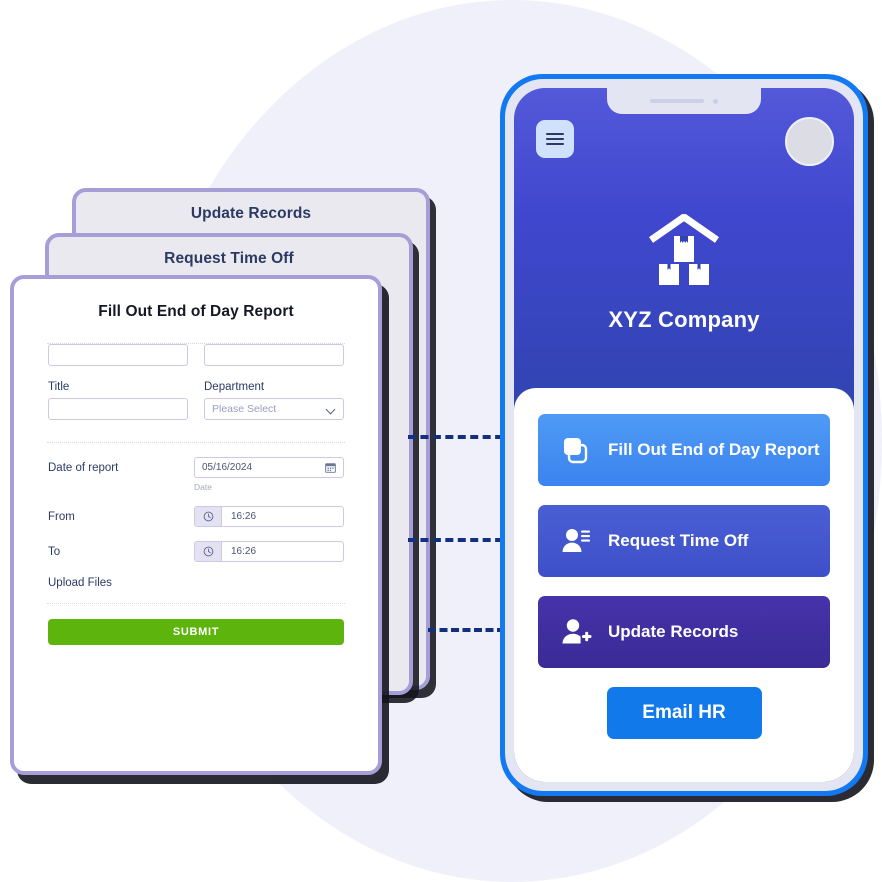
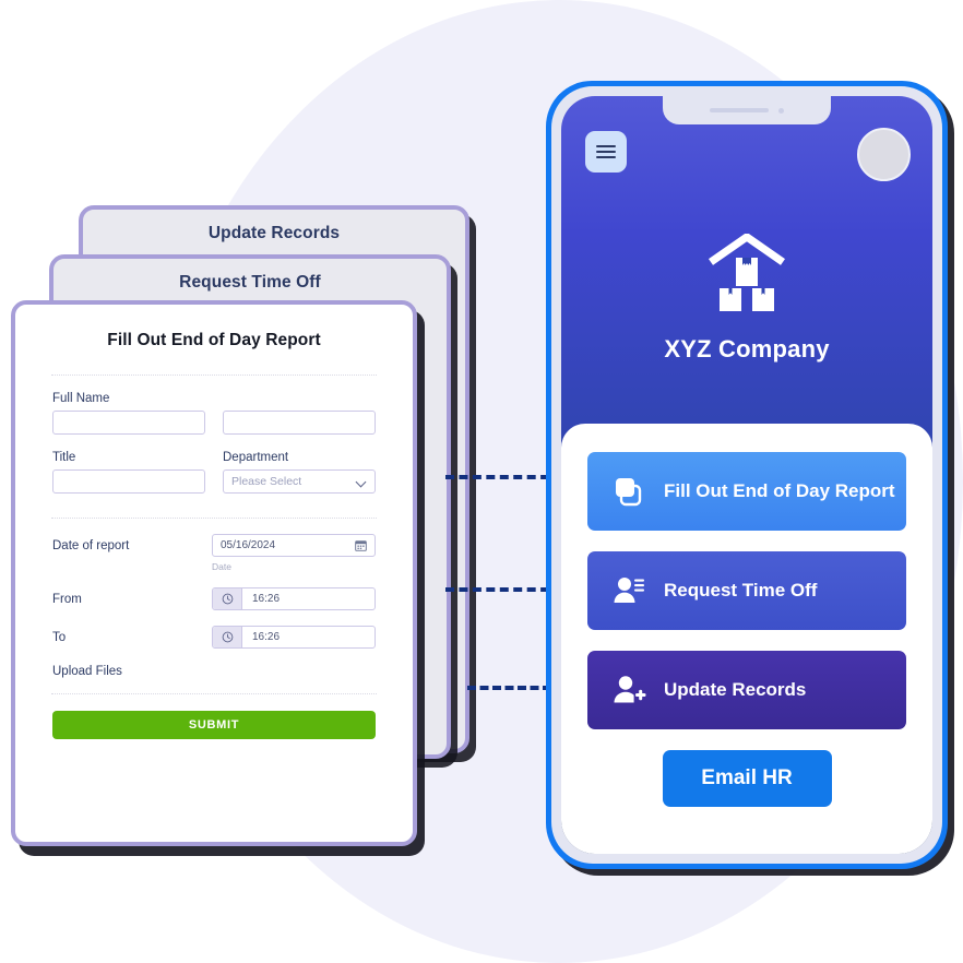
  Update Records
  Request Time Off
  Fill Out End of Day Report
+ Full Name
  Title
  Department
  Please Select
  Date of report
  05/16/2024
  Date
  From
  16:26
  To
  16:26
  Upload Files
  SUBMIT
  XYZ Company
  Fill Out End of Day Report
  Request Time Off
  Update Records
  Email HR
